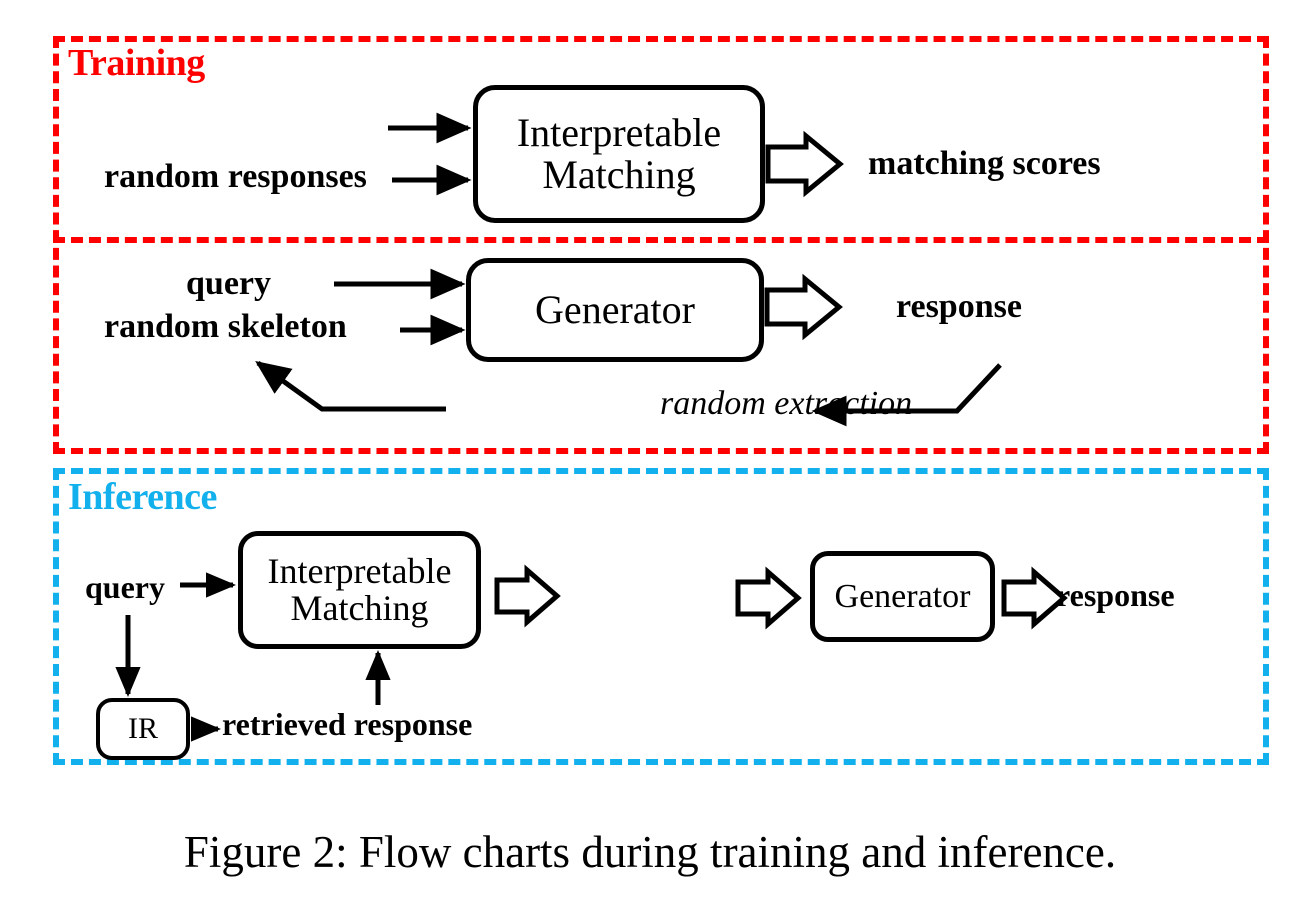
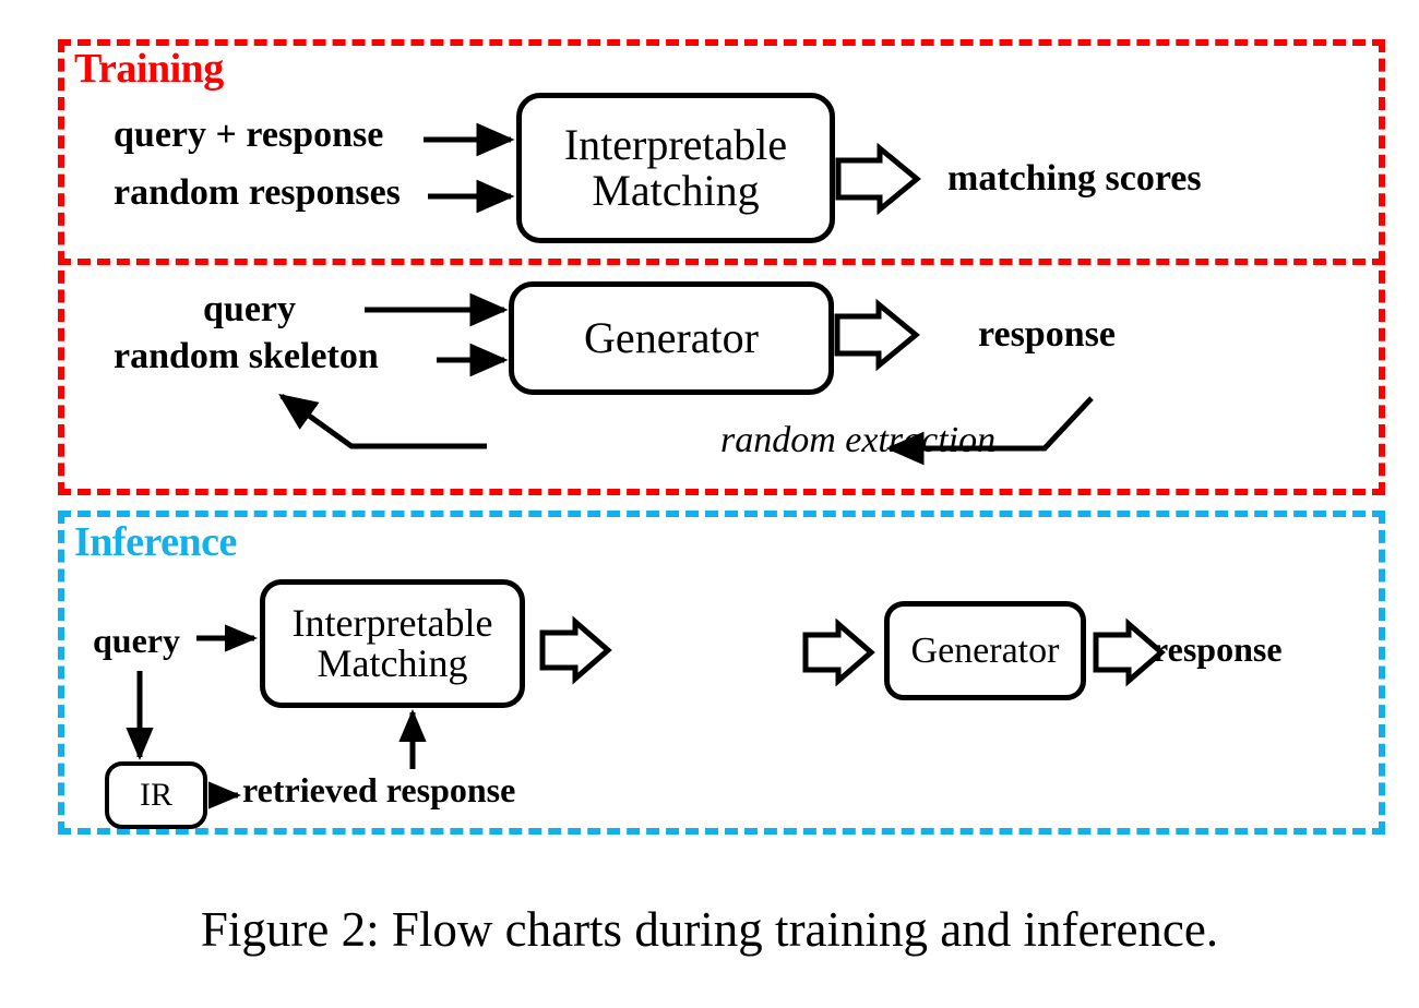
  Training
+ query + response
  random responses
  Interpretable
  Matching
  matching scores
  query
  random skeleton
  Generator
  response
  random extraction
  Inference
  query
  Interpretable
  Matching
  Generator
  esponse
  IR
  retrieved response
  Figure 2: Flow charts during training and inference.
